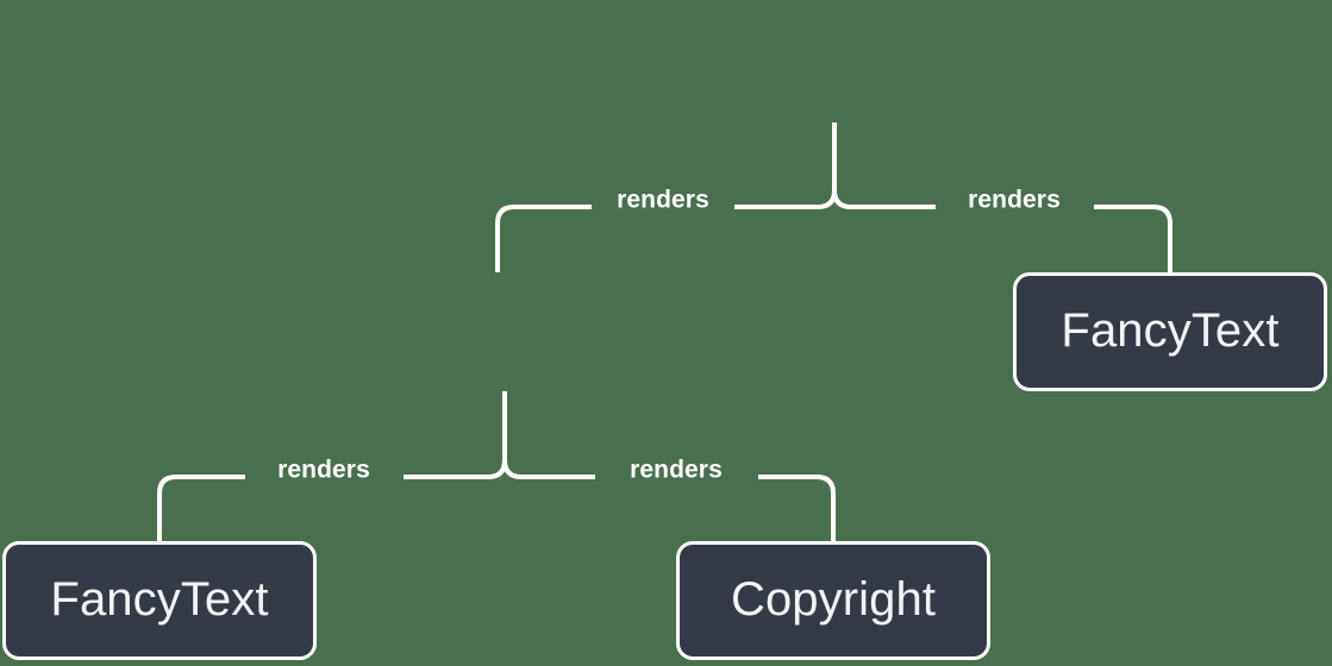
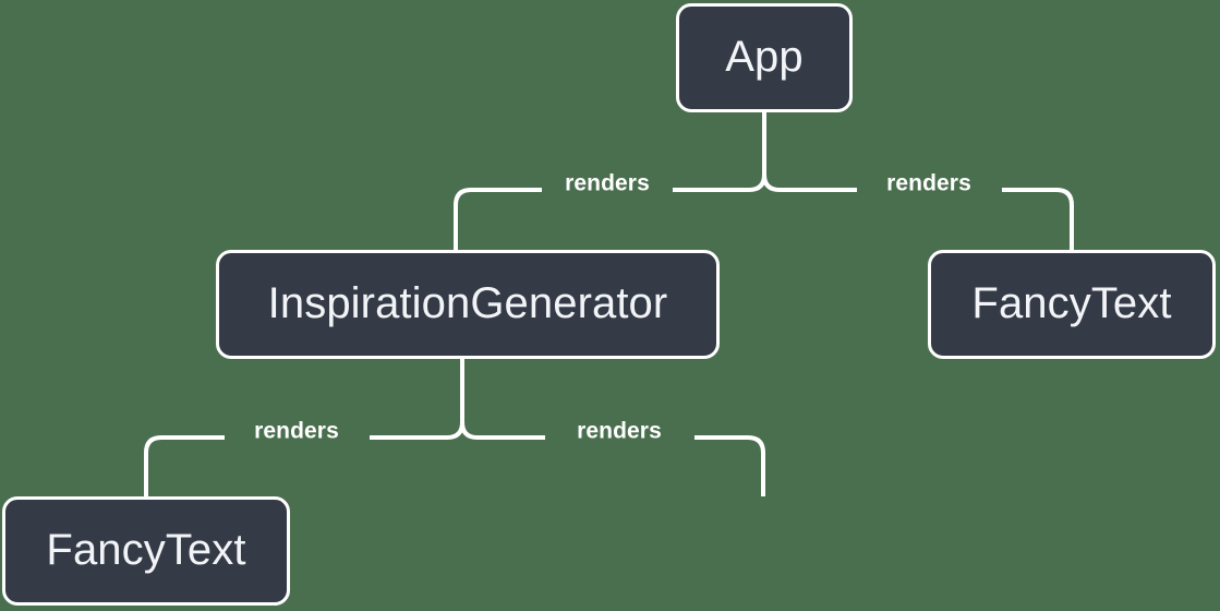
+ App
+ InspirationGenerator
  FancyText
  FancyText
- Copyright
  renders
  renders
  renders
  renders
